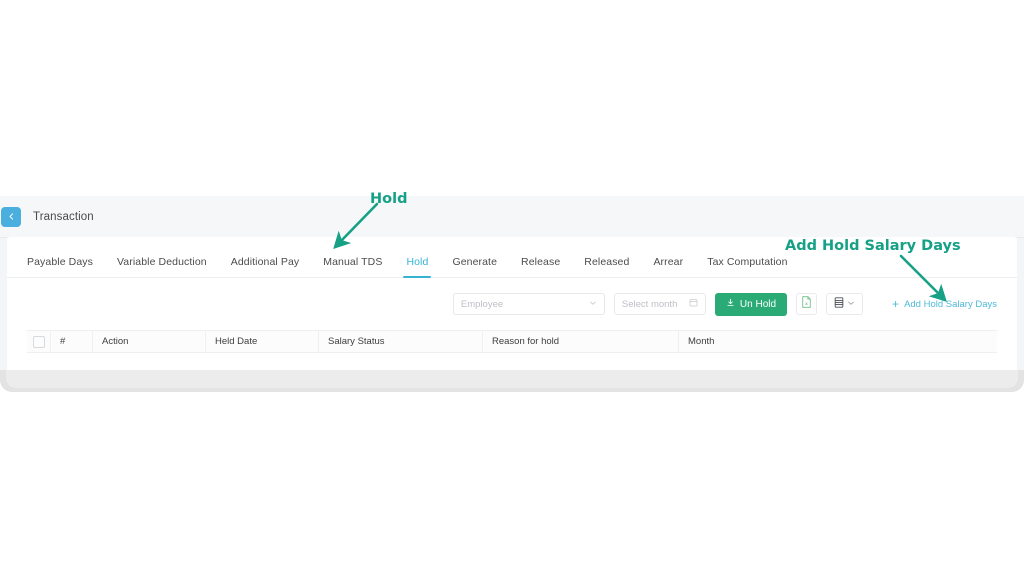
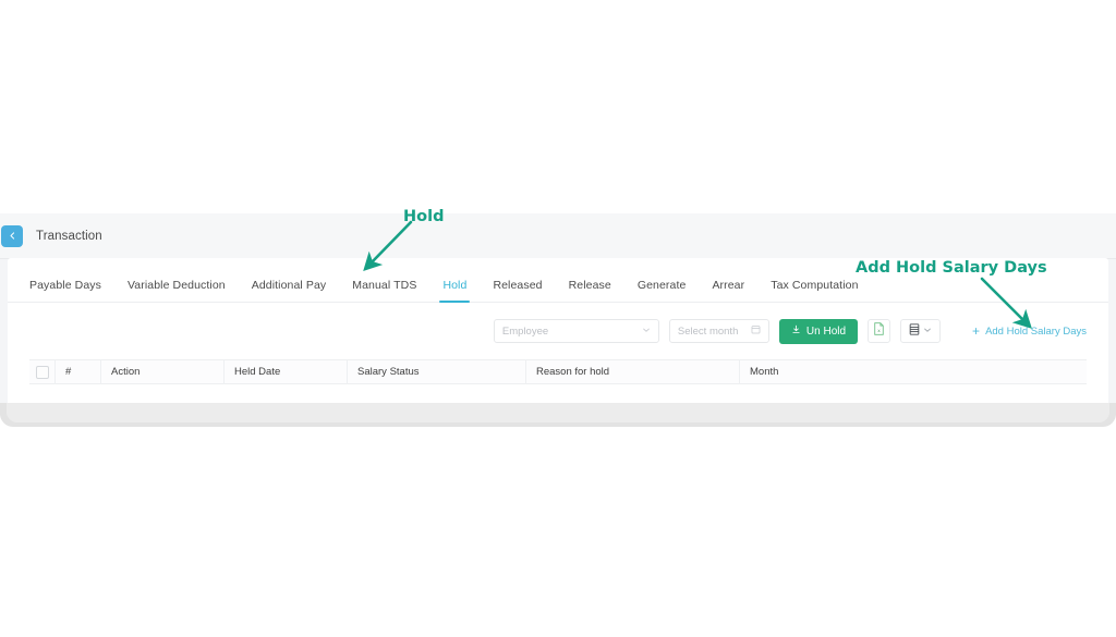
  Transaction
  Payable Days
  Variable Deduction
  Additional Pay
  Manual TDS
  Hold
- Generate
+ Released
  Release
- Released
+ Generate
  Arrear
  Tax Computation
  Employee
  Select month
  Un Hold
  +
  Add Hold Salary Days
  #
  Action
  Held Date
  Salary Status
  Reason for hold
  Month
  Hold
  Add Hold Salary Days
